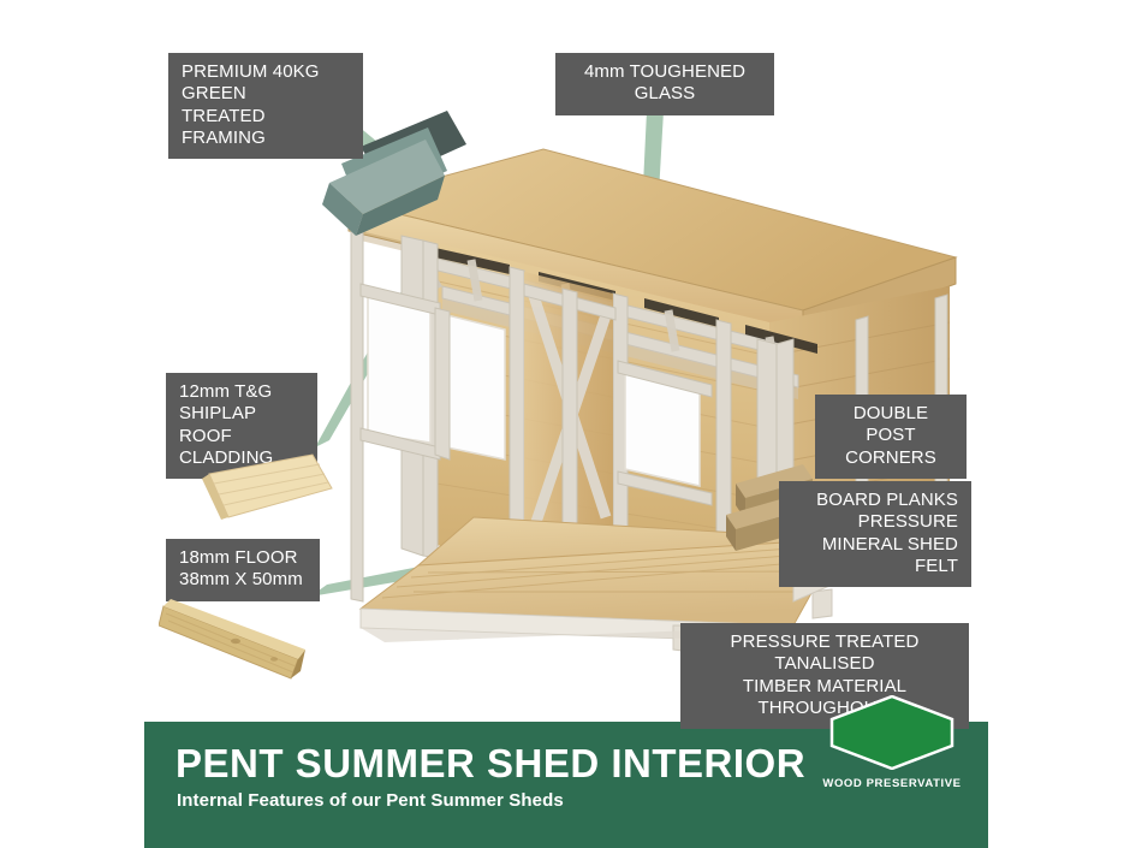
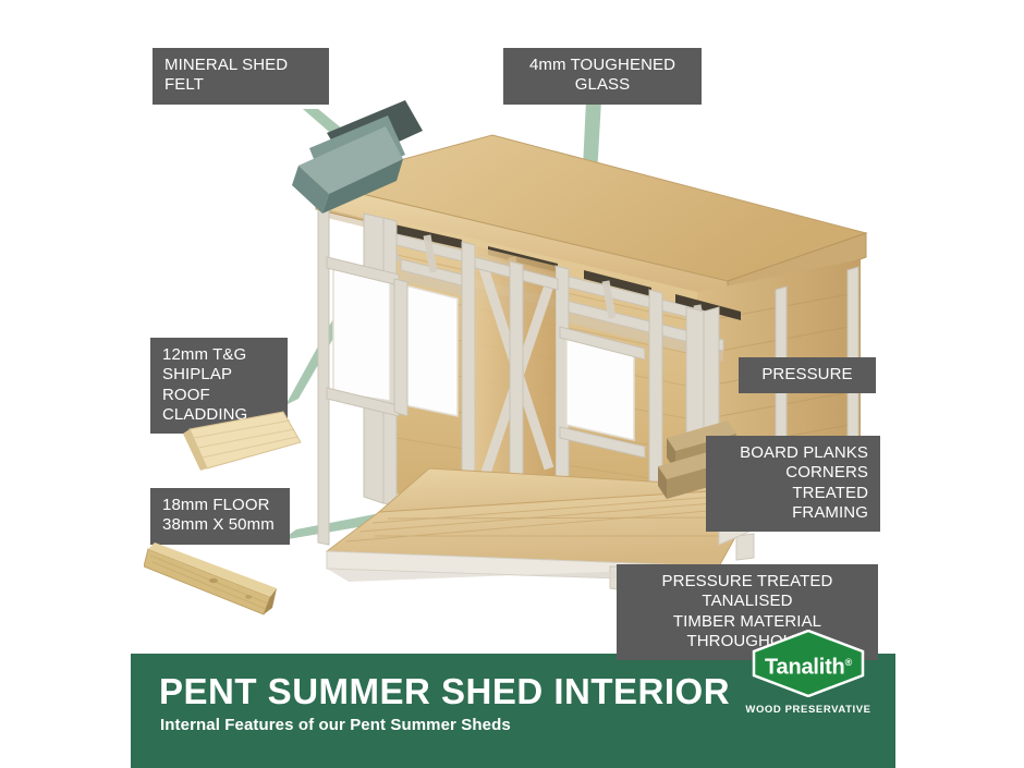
- PREMIUM 40KG GREEN
- TREATED FRAMING
+ MINERAL SHED FELT
  4mm TOUGHENED GLASS
  12mm T&G
  SHIPLAP ROOF
  CLADDING
  18mm FLOOR
  38mm X 50mm
- DOUBLE POST
- CORNERS
+ PRESSURE
  BOARD PLANKS
- PRESSURE
+ CORNERS
- MINERAL SHED FELT
+ TREATED FRAMING
  PRESSURE TREATED TANALISED
  TIMBER MATERIAL THROUGHO
  PENT SUMMER SHED INTERIOR
  Internal Features of our Pent Summer Sheds
+ Tanalith®
  WOOD PRESERVATIVE
